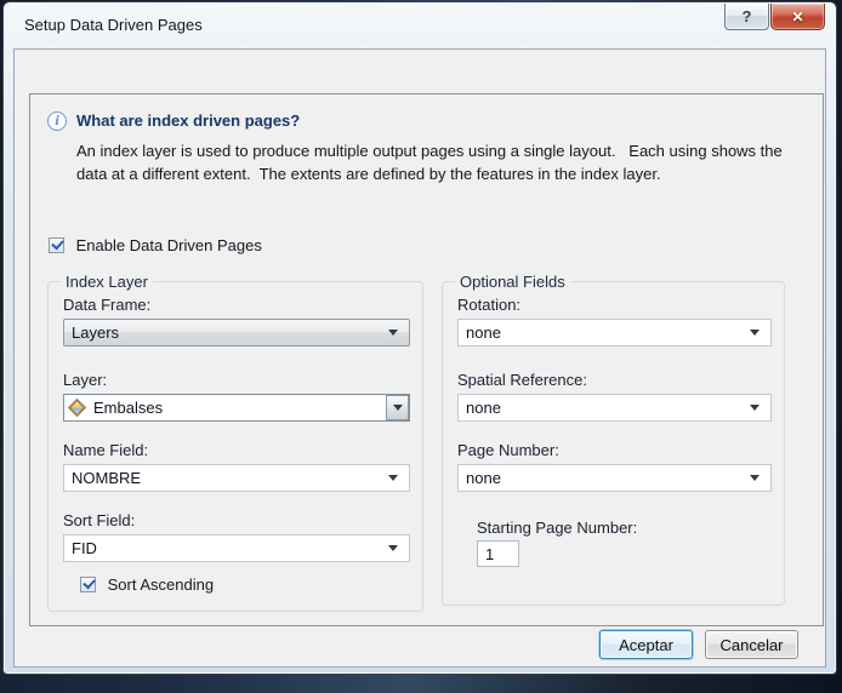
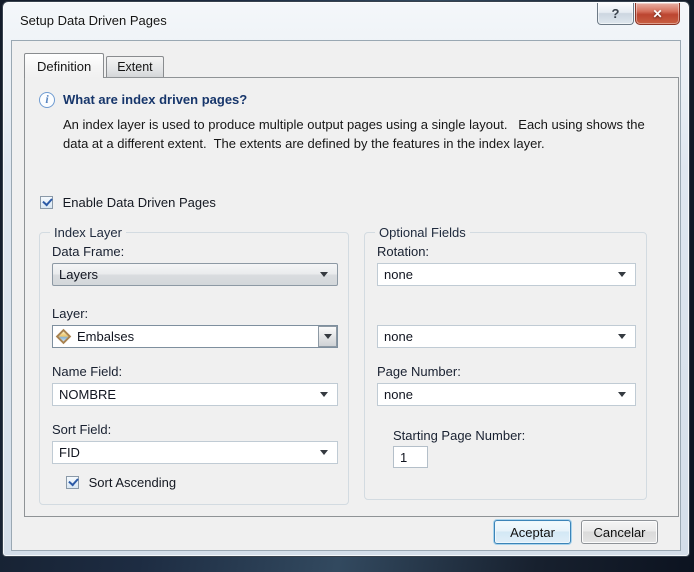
  Setup Data Driven Pages
  ?
  ✕
+ Definition
+ Extent
  i
  What are index driven pages?
  An index layer is used to produce multiple output pages using a single layout. Each using shows the data at a different extent. The extents are defined by the features in the index layer.
  Enable Data Driven Pages
  Index Layer
  Data Frame:
  Layers
  Layer:
  Embalses
  Name Field:
  NOMBRE
  Sort Field:
  FID
  Sort Ascending
  Optional Fields
  Rotation:
  none
- Spatial Reference:
  none
  Page Number:
  none
  Starting Page Number:
  1
  Aceptar
  Cancelar
